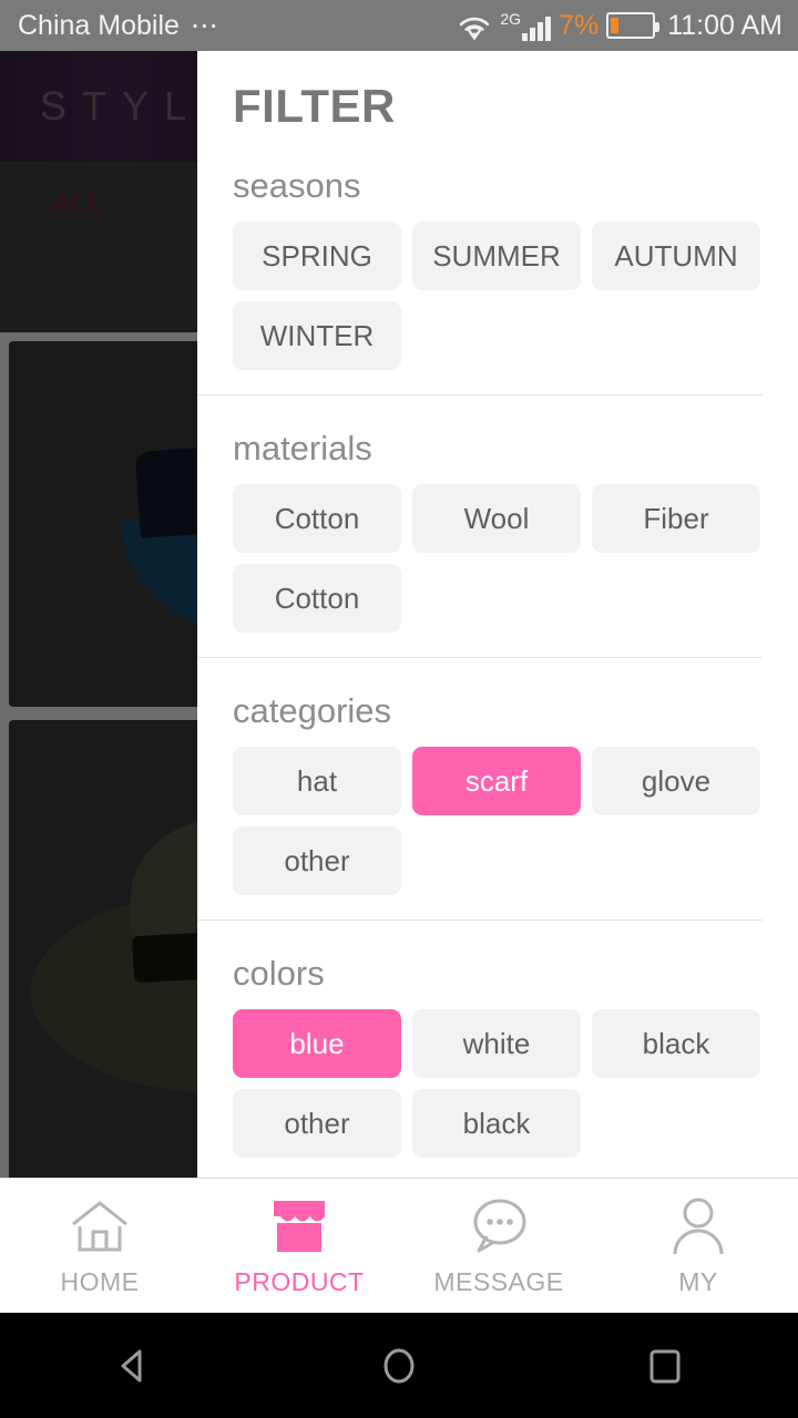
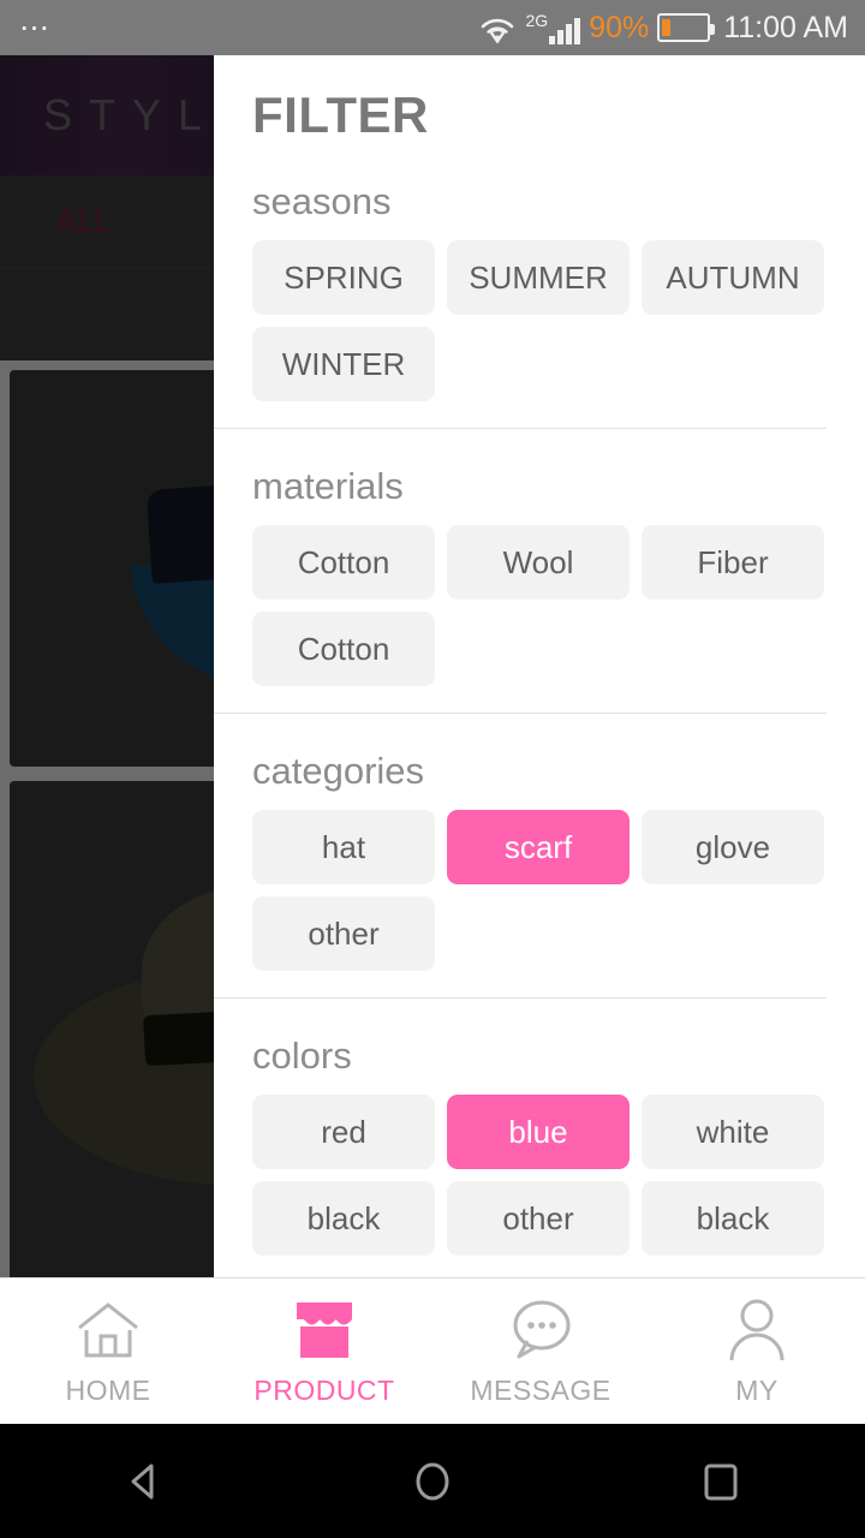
- China Mobile
  ⋯
  2G
- 7%
+ 90%
  11:00 AM
  STYL
  ALL
  FILTER
  seasons
  SPRING
  SUMMER
  AUTUMN
  WINTER
  materials
  Cotton
  Wool
  Fiber
  Cotton
  categories
  hat
  scarf
  glove
  other
  colors
+ red
  blue
  white
  black
  other
  black
  HOME
  PRODUCT
  MESSAGE
  MY
